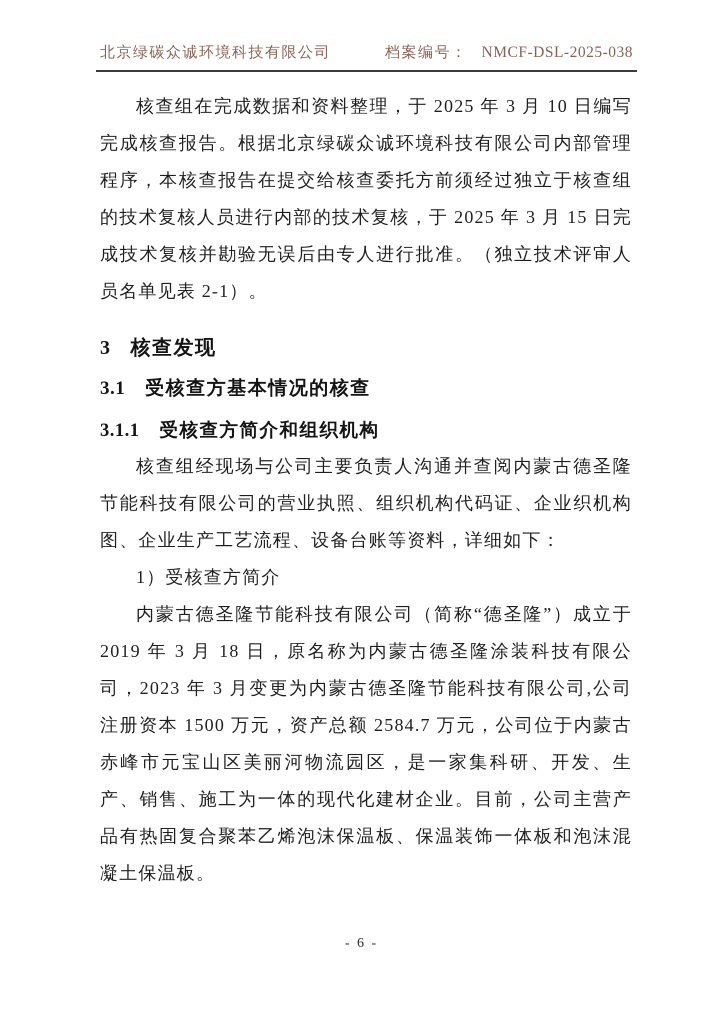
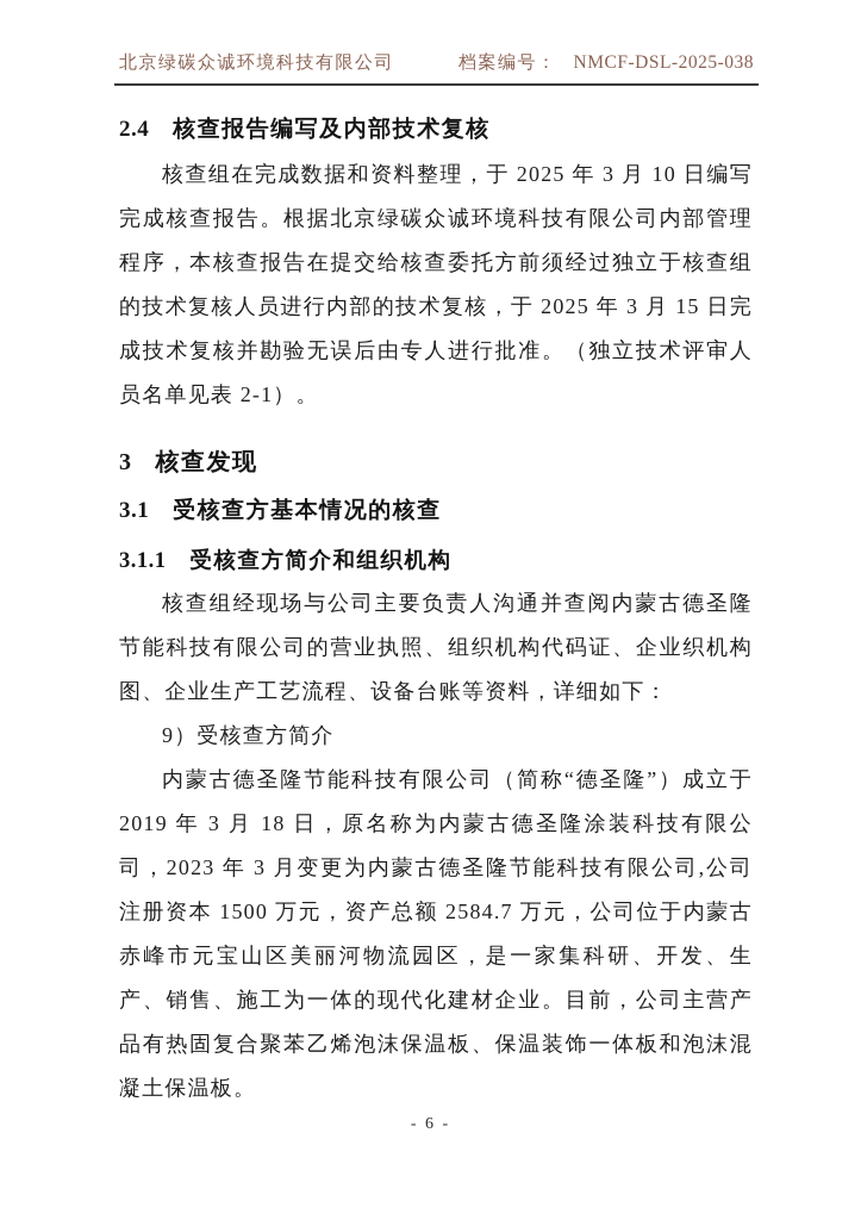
  北京绿碳众诚环境科技有限公司
  档案编号：
  NMCF-DSL-2025-038
+ 2.4 核查报告编写及内部技术复核
  核查组在完成数据和资料整理，于 2025 年 3 月 10 日编写完成核查报告。根据北京绿碳众诚环境科技有限公司内部管理程序，本核查报告在提交给核查委托方前须经过独立于核查组的技术复核人员进行内部的技术复核，于 2025 年 3 月 15 日完成技术复核并勘验无误后由专人进行批准。（独立技术评审人员名单见表 2-1）。
  3 核查发现
  3.1 受核查方基本情况的核查
  3.1.1 受核查方简介和组织机构
  核查组经现场与公司主要负责人沟通并查阅内蒙古德圣隆节能科技有限公司的营业执照、组织机构代码证、企业织机构图、企业生产工艺流程、设备台账等资料，详细如下：
- 1）受核查方简介
+ 9）受核查方简介
  内蒙古德圣隆节能科技有限公司（简称“德圣隆”）成立于 2019 年 3 月 18 日，原名称为内蒙古德圣隆涂装科技有限公司，2023 年 3 月变更为内蒙古德圣隆节能科技有限公司,公司注册资本 1500 万元，资产总额 2584.7 万元，公司位于内蒙古赤峰市元宝山区美丽河物流园区，是一家集科研、开发、生产、销售、施工为一体的现代化建材企业。目前，公司主营产品有热固复合聚苯乙烯泡沫保温板、保温装饰一体板和泡沫混凝土保温板。
  - 6 -
